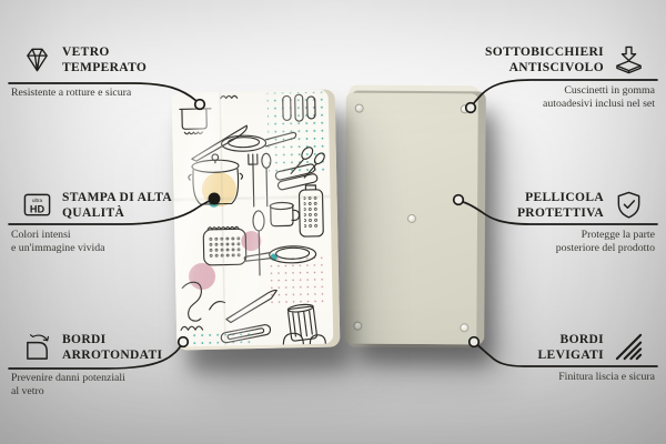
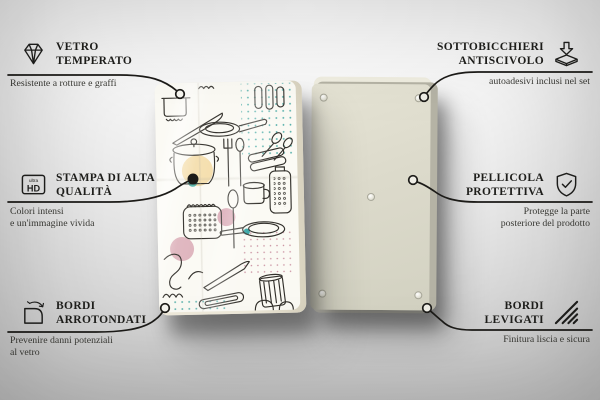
  VETRO
  TEMPERATO
- Resistente a rotture e sicura
+ Resistente a rotture e graffi
  HD
  STAMPA DI ALTA
  QUALITÀ
  Colori intensi
  e un'immagine vivida
  BORDI
  ARROTONDATI
  Prevenire danni potenziali
  al vetro
  SOTTOBICCHIERI
  ANTISCIVOLO
- Cuscinetti in gomma
  autoadesivi inclusi nel set
  PELLICOLA
  PROTETTIVA
  Protegge la parte
  posteriore del prodotto
  BORDI
  LEVIGATI
  Finitura liscia e sicura
